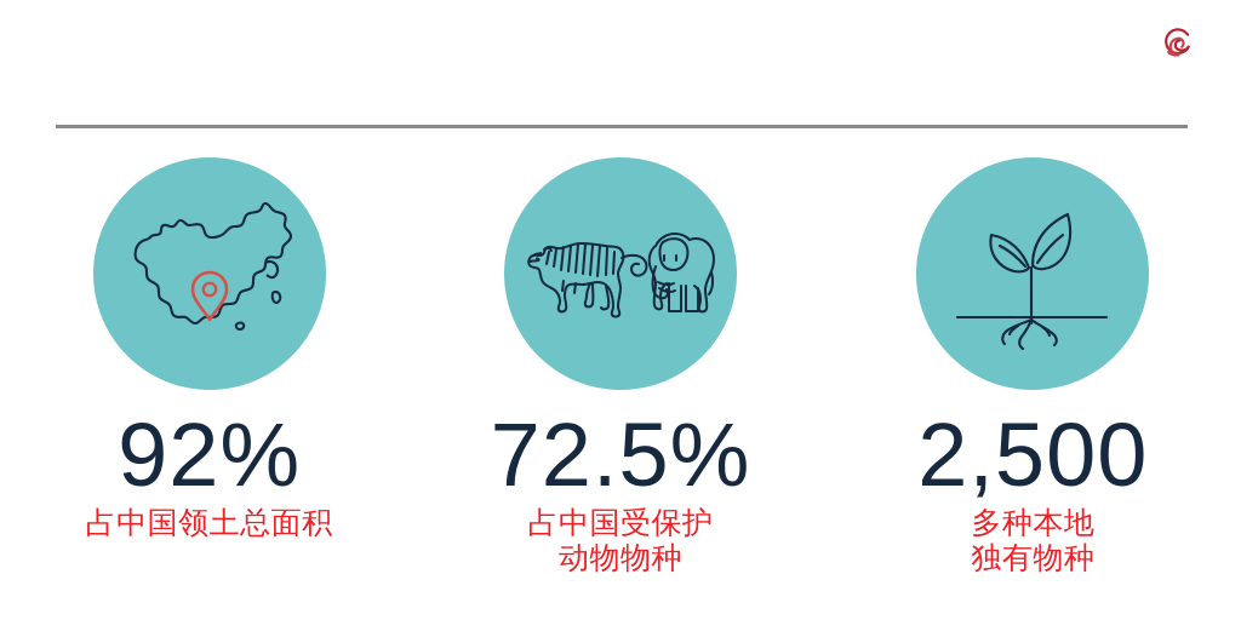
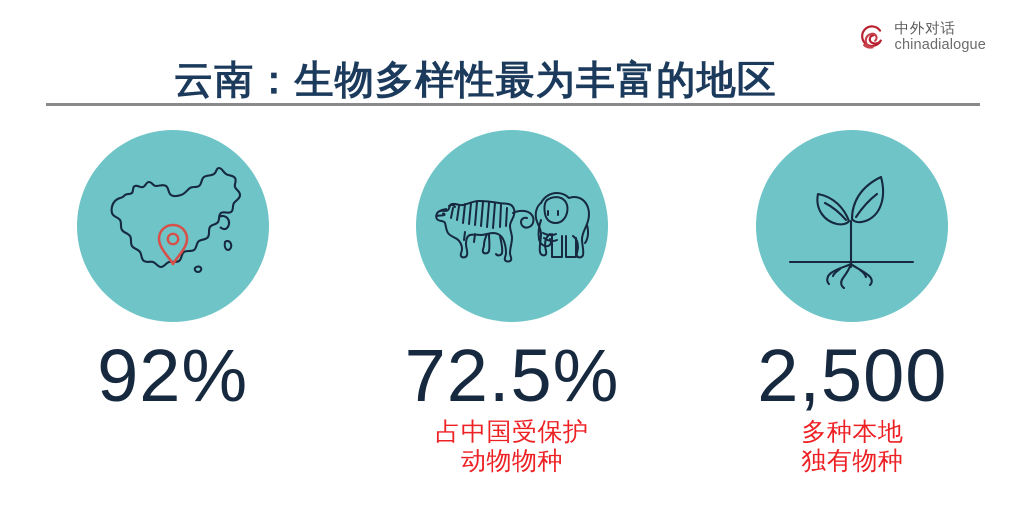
+ 中外对话
+ chinadialogue
+ 云南：生物多样性最为丰富的地区
  92%
- 占中国领土总面积
  72.5%
  占中国受保护
  动物物种
  2,500
  多种本地
  独有物种
